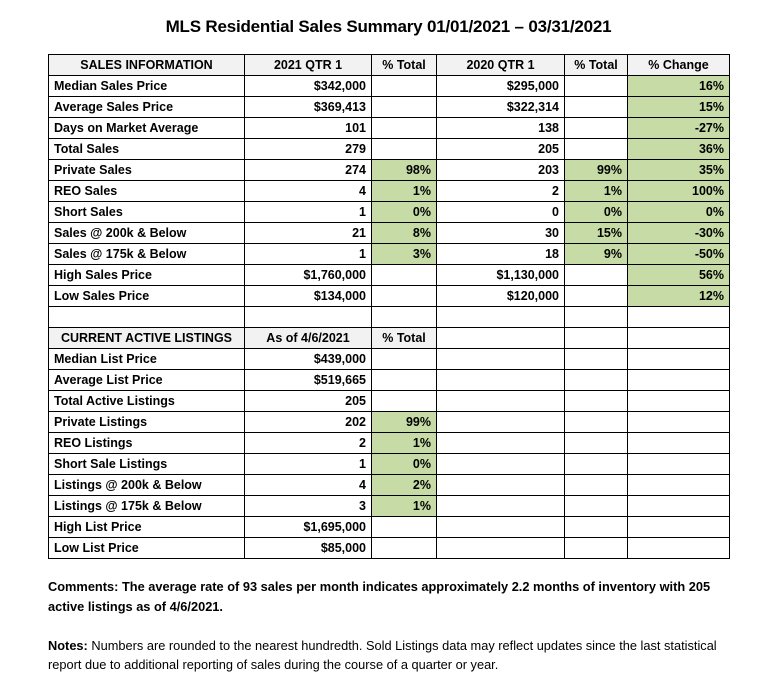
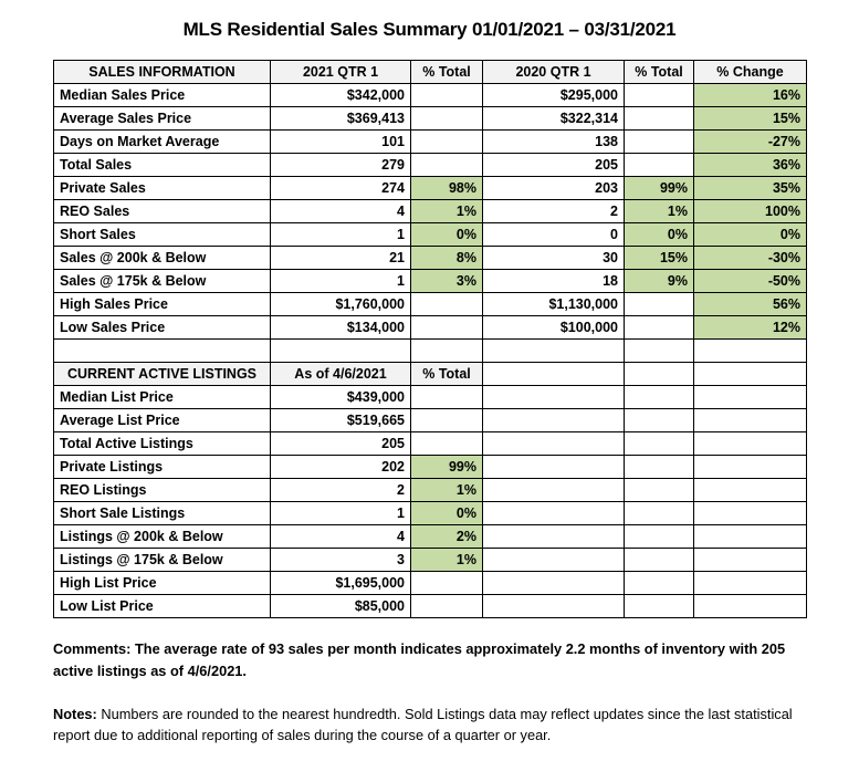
  MLS Residential Sales Summary 01/01/2021 – 03/31/2021
  SALES INFORMATION	2021 QTR 1	% Total	2020 QTR 1	% Total	% Change
  Median Sales Price	$342,000		$295,000		16%
  Average Sales Price	$369,413		$322,314		15%
  Days on Market Average	101		138		-27%
  Total Sales	279		205		36%
  Private Sales	274	98%	203	99%	35%
  REO Sales	4	1%	2	1%	100%
  Short Sales	1	0%	0	0%	0%
  Sales @ 200k & Below	21	8%	30	15%	-30%
  Sales @ 175k & Below	1	3%	18	9%	-50%
  High Sales Price	$1,760,000		$1,130,000		56%
- Low Sales Price	$134,000		$120,000		12%
+ Low Sales Price	$134,000		$100,000		12%
  CURRENT ACTIVE LISTINGS	As of 4/6/2021	% Total
  Median List Price	$439,000
  Average List Price	$519,665
  Total Active Listings	205
  Private Listings	202	99%
  REO Listings	2	1%
  Short Sale Listings	1	0%
  Listings @ 200k & Below	4	2%
  Listings @ 175k & Below	3	1%
  High List Price	$1,695,000
  Low List Price	$85,000
  Comments: The average rate of 93 sales per month indicates approximately 2.2 months of inventory with 205 active listings as of 4/6/2021.
  Notes: Numbers are rounded to the nearest hundredth. Sold Listings data may reflect updates since the last statistical report due to additional reporting of sales during the course of a quarter or year.
